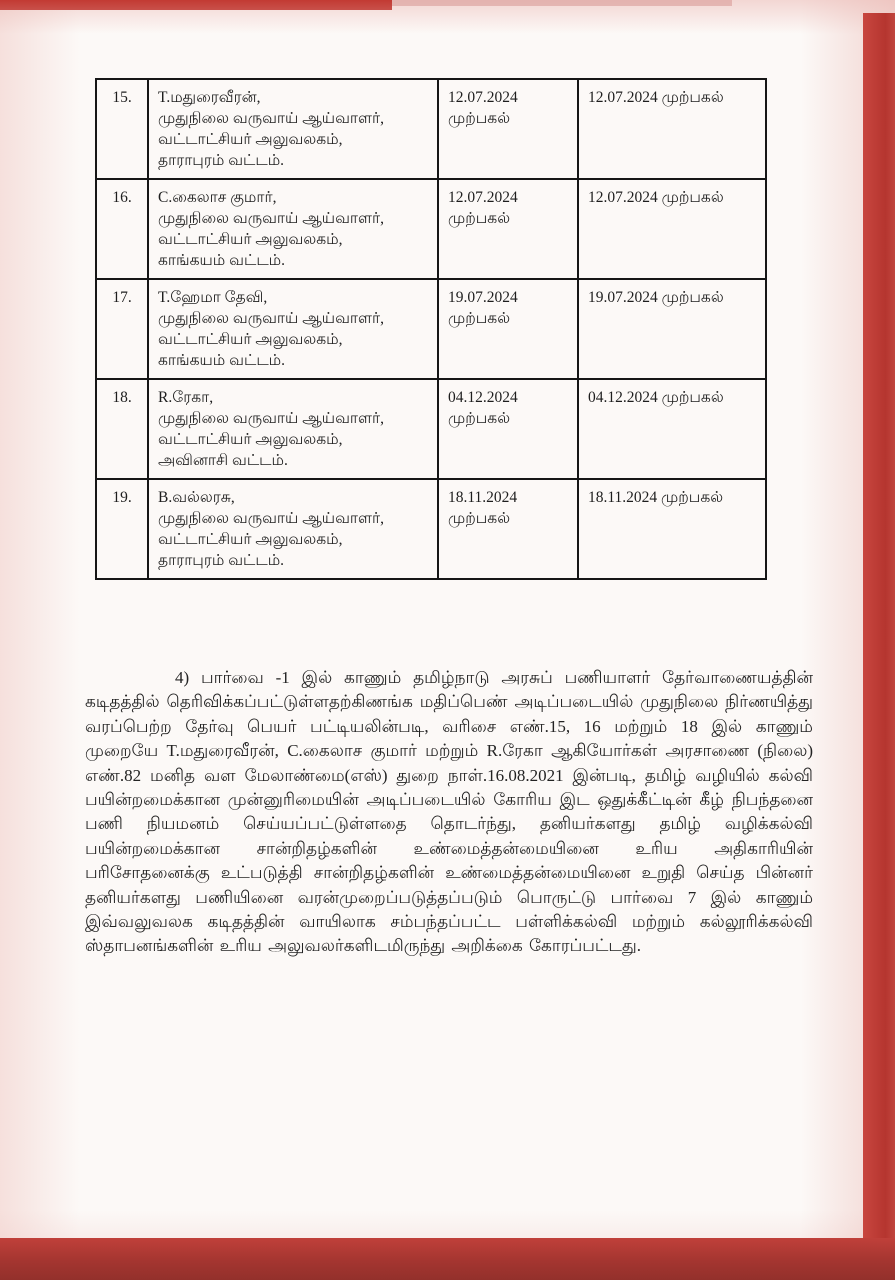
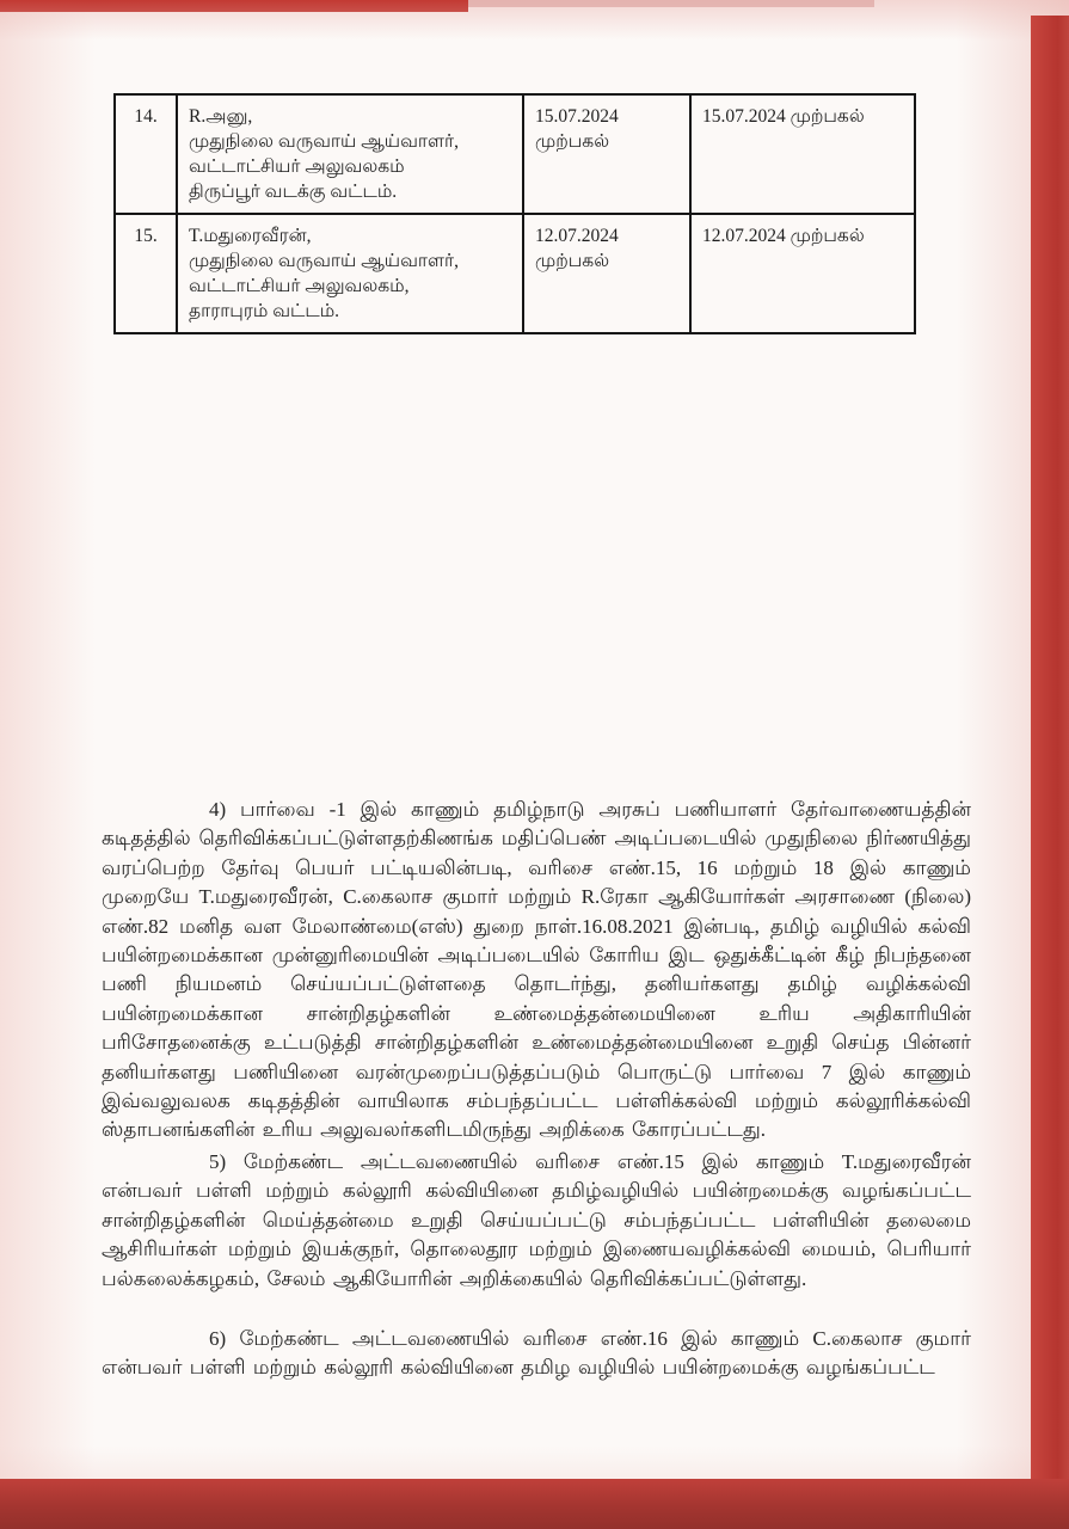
+ 14.	R.அனு, முதுநிலை வருவாய் ஆய்வாளர், வட்டாட்சியர் அலுவலகம் திருப்பூர் வடக்கு வட்டம்.	15.07.2024 முற்பகல்	15.07.2024 முற்பகல்
  15.	T.மதுரைவீரன், முதுநிலை வருவாய் ஆய்வாளர், வட்டாட்சியர் அலுவலகம், தாராபுரம் வட்டம்.	12.07.2024 முற்பகல்	12.07.2024 முற்பகல்
- 16.	C.கைலாச குமார், முதுநிலை வருவாய் ஆய்வாளர், வட்டாட்சியர் அலுவலகம், காங்கயம் வட்டம்.	12.07.2024 முற்பகல்	12.07.2024 முற்பகல்
- 17.	T.ஹேமா தேவி, முதுநிலை வருவாய் ஆய்வாளர், வட்டாட்சியர் அலுவலகம், காங்கயம் வட்டம்.	19.07.2024 முற்பகல்	19.07.2024 முற்பகல்
- 18.	R.ரேகா, முதுநிலை வருவாய் ஆய்வாளர், வட்டாட்சியர் அலுவலகம், அவினாசி வட்டம்.	04.12.2024 முற்பகல்	04.12.2024 முற்பகல்
- 19.	B.வல்லரசு, முதுநிலை வருவாய் ஆய்வாளர், வட்டாட்சியர் அலுவலகம், தாராபுரம் வட்டம்.	18.11.2024 முற்பகல்	18.11.2024 முற்பகல்
  4) பார்வை -1 இல் காணும் தமிழ்நாடு அரசுப் பணியாளர் தேர்வாணையத்தின் கடிதத்தில் தெரிவிக்கப்பட்டுள்ளதற்கிணங்க மதிப்பெண் அடிப்படையில் முதுநிலை நிர்ணயித்து வரப்பெற்ற தேர்வு பெயர் பட்டியலின்படி, வரிசை எண்.15, 16 மற்றும் 18 இல் காணும் முறையே T.மதுரைவீரன், C.கைலாச குமார் மற்றும் R.ரேகா ஆகியோர்கள் அரசாணை (நிலை) எண்.82 மனித வள மேலாண்மை(எஸ்) துறை நாள்.16.08.2021 இன்படி, தமிழ் வழியில் கல்வி பயின்றமைக்கான முன்னுரிமையின் அடிப்படையில் கோரிய இட ஒதுக்கீட்டின் கீழ் நிபந்தனை பணி நியமனம் செய்யப்பட்டுள்ளதை தொடர்ந்து, தனியர்களது தமிழ் வழிக்கல்வி பயின்றமைக்கான சான்றிதழ்களின் உண்மைத்தன்மையினை உரிய அதிகாரியின் பரிசோதனைக்கு உட்படுத்தி சான்றிதழ்களின் உண்மைத்தன்மையினை உறுதி செய்த பின்னர் தனியர்களது பணியினை வரன்முறைப்படுத்தப்படும் பொருட்டு பார்வை 7 இல் காணும் இவ்வலுவலக கடிதத்தின் வாயிலாக சம்பந்தப்பட்ட பள்ளிக்கல்வி மற்றும் கல்லூரிக்கல்வி ஸ்தாபனங்களின் உரிய அலுவலர்களிடமிருந்து அறிக்கை கோரப்பட்டது.
+ 5) மேற்கண்ட அட்டவணையில் வரிசை எண்.15 இல் காணும் T.மதுரைவீரன் என்பவர் பள்ளி மற்றும் கல்லூரி கல்வியினை தமிழ்வழியில் பயின்றமைக்கு வழங்கப்பட்ட சான்றிதழ்களின் மெய்த்தன்மை உறுதி செய்யப்பட்டு சம்பந்தப்பட்ட பள்ளியின் தலைமை ஆசிரியர்கள் மற்றும் இயக்குநர், தொலைதூர மற்றும் இணையவழிக்கல்வி மையம், பெரியார் பல்கலைக்கழகம், சேலம் ஆகியோரின் அறிக்கையில் தெரிவிக்கப்பட்டுள்ளது.
+ 6) மேற்கண்ட அட்டவணையில் வரிசை எண்.16 இல் காணும் C.கைலாச குமார் என்பவர் பள்ளி மற்றும் கல்லூரி கல்வியினை தமிழ வழியில் பயின்றமைக்கு வழங்கப்பட்ட
